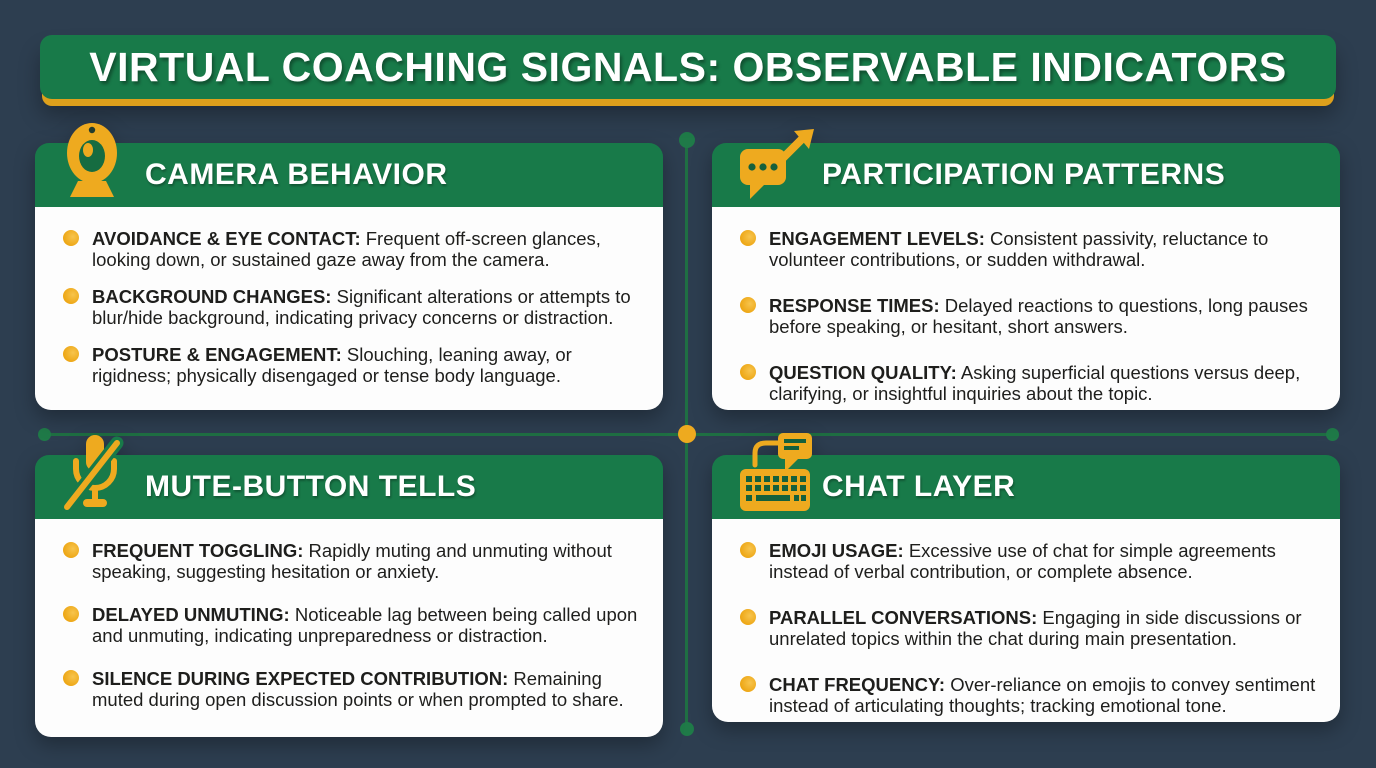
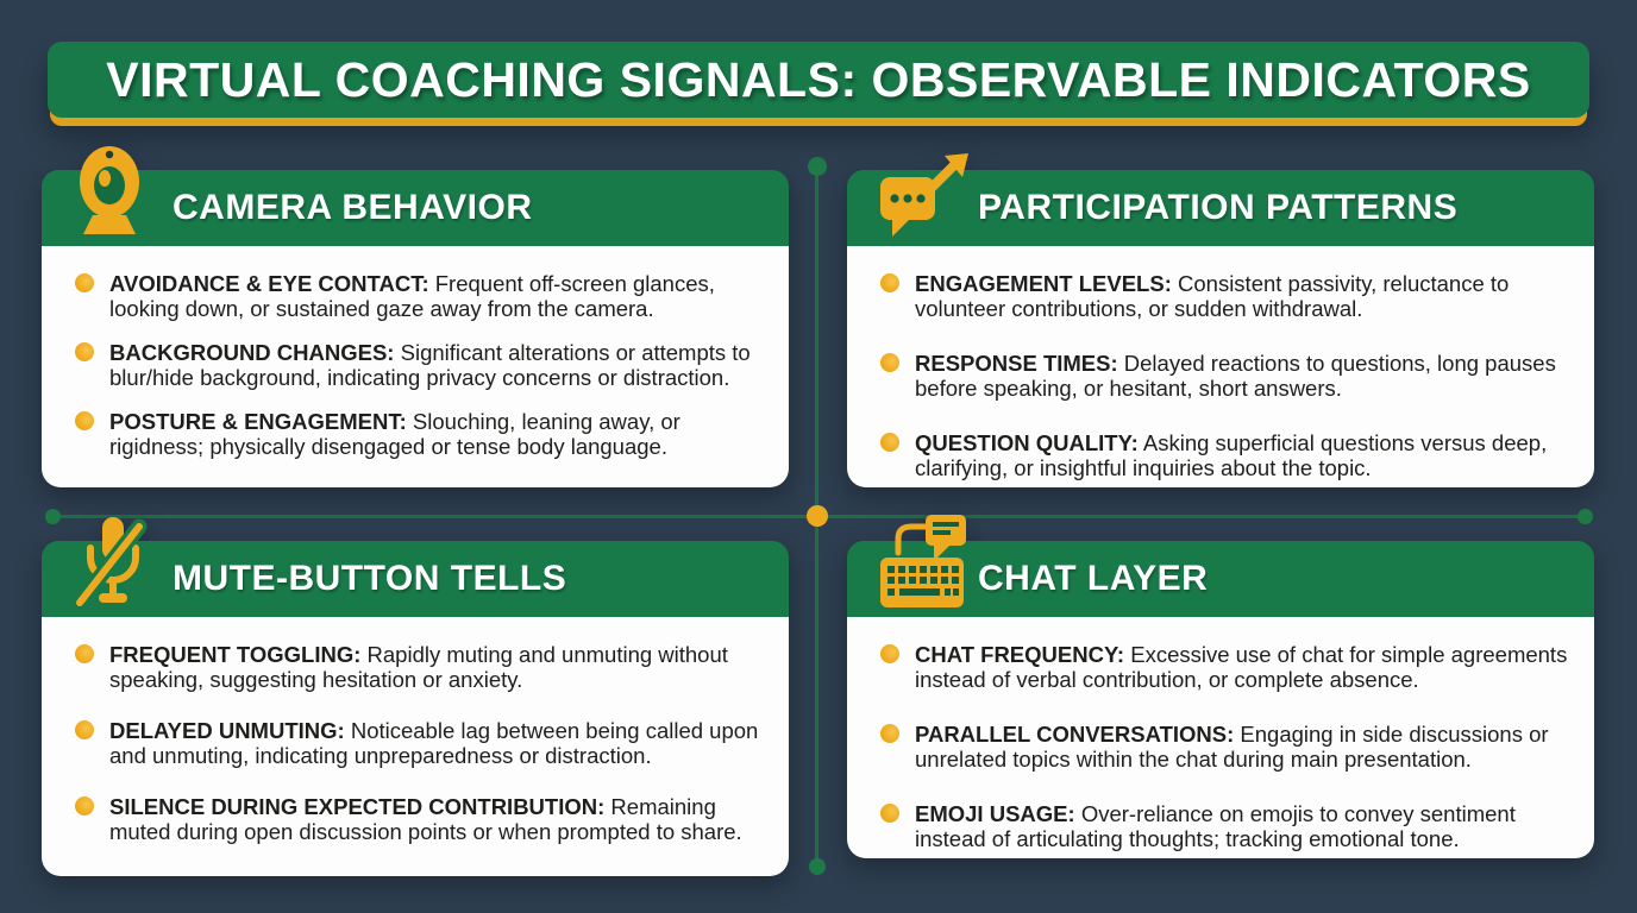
  VIRTUAL COACHING SIGNALS: OBSERVABLE INDICATORS
  CAMERA BEHAVIOR
  AVOIDANCE & EYE CONTACT: Frequent off-screen glances, looking down, or sustained gaze away from the camera.
  BACKGROUND CHANGES: Significant alterations or attempts to blur/hide background, indicating privacy concerns or distraction.
  POSTURE & ENGAGEMENT: Slouching, leaning away, or rigidness; physically disengaged or tense body language.
  PARTICIPATION PATTERNS
  ENGAGEMENT LEVELS: Consistent passivity, reluctance to volunteer contributions, or sudden withdrawal.
  RESPONSE TIMES: Delayed reactions to questions, long pauses before speaking, or hesitant, short answers.
  QUESTION QUALITY: Asking superficial questions versus deep, clarifying, or insightful inquiries about the topic.
  MUTE-BUTTON TELLS
  FREQUENT TOGGLING: Rapidly muting and unmuting without speaking, suggesting hesitation or anxiety.
  DELAYED UNMUTING: Noticeable lag between being called upon and unmuting, indicating unpreparedness or distraction.
  SILENCE DURING EXPECTED CONTRIBUTION: Remaining muted during open discussion points or when prompted to share.
  CHAT LAYER
- EMOJI USAGE: Excessive use of chat for simple agreements instead of verbal contribution, or complete absence.
+ CHAT FREQUENCY: Excessive use of chat for simple agreements instead of verbal contribution, or complete absence.
  PARALLEL CONVERSATIONS: Engaging in side discussions or unrelated topics within the chat during main presentation.
- CHAT FREQUENCY: Over-reliance on emojis to convey sentiment instead of articulating thoughts; tracking emotional tone.
+ EMOJI USAGE: Over-reliance on emojis to convey sentiment instead of articulating thoughts; tracking emotional tone.
